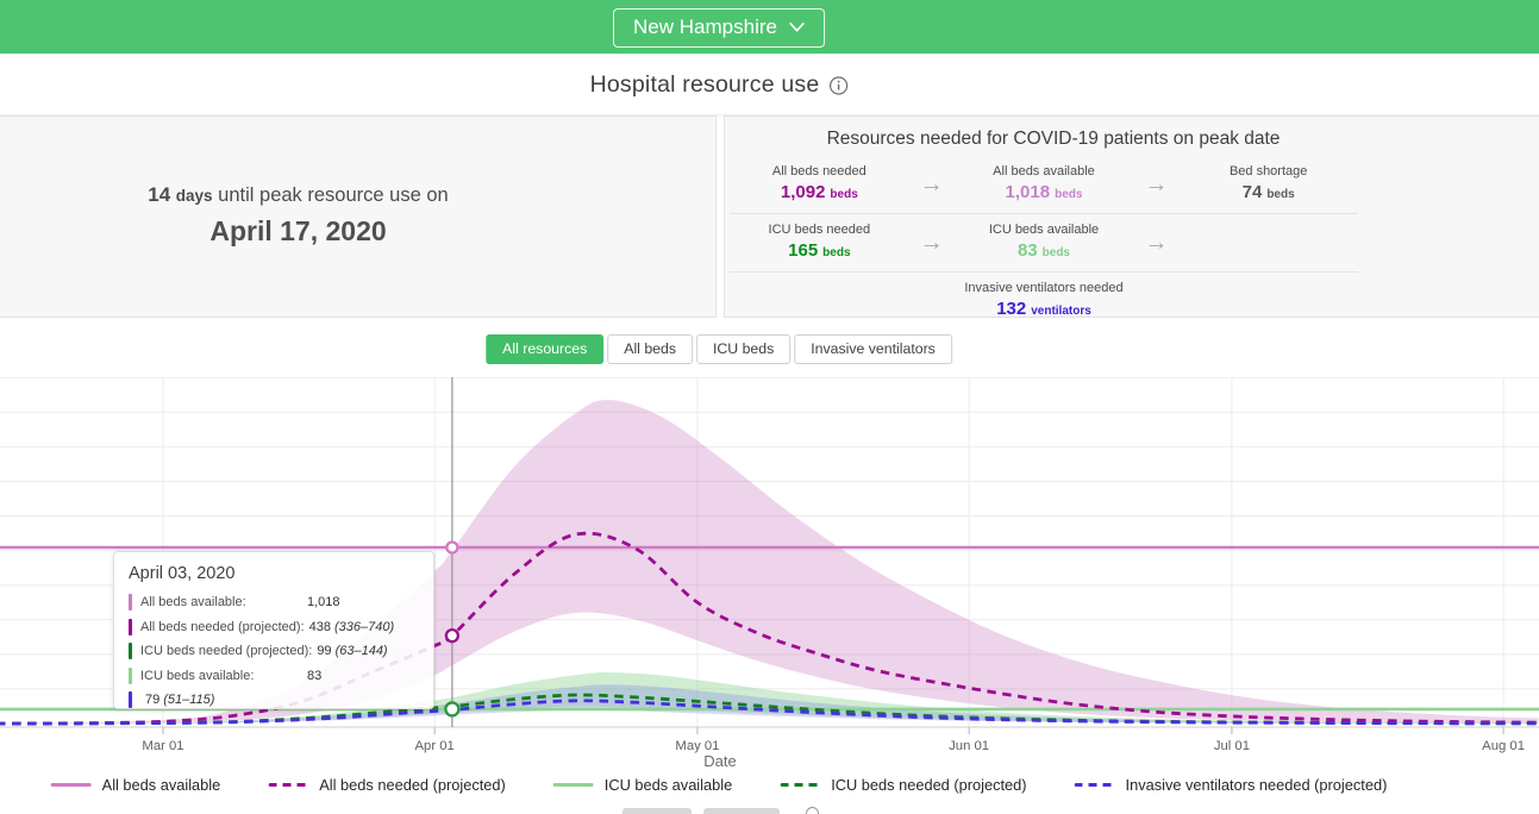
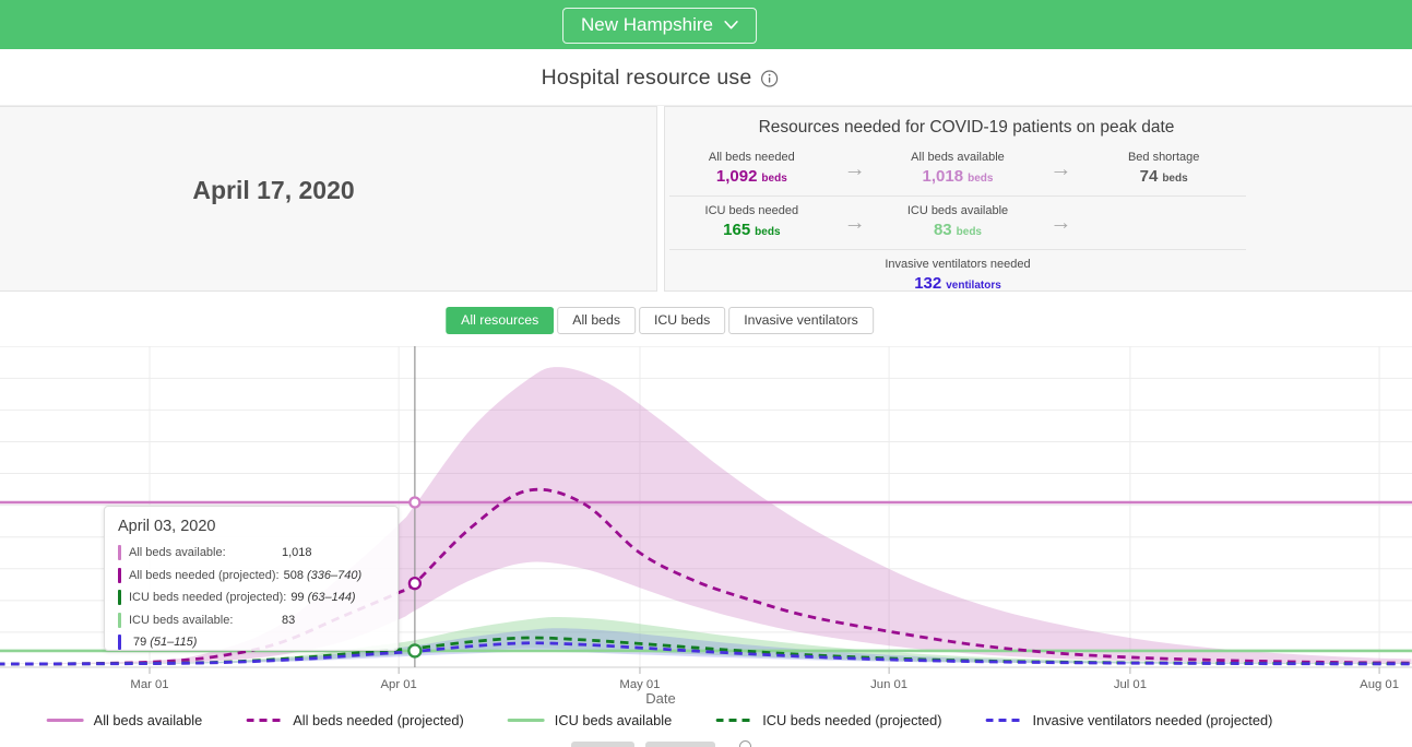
  New Hampshire
  Hospital resource use
- 14 days until peak resource use on
  April 17, 2020
  Resources needed for COVID-19 patients on peak date
  All beds needed
  1,092 beds
  →
  All beds available
  1,018 beds
  →
  Bed shortage
  74 beds
  ICU beds needed
  165 beds
  →
  ICU beds available
  83 beds
  →
  Invasive ventilators needed
  132 ventilators
  All resources
  All beds
  ICU beds
  Invasive ventilators
  Mar 01
  Apr 01
  May 01
  Jun 01
  Jul 01
  Aug 01
  Date
  April 03, 2020
  All beds available:
  1,018
  All beds needed (projected):
- 438 (336–740)
+ 508 (336–740)
  ICU beds needed (projected):
  99 (63–144)
  ICU beds available:
  83
  79 (51–115)
  All beds available
  All beds needed (projected)
  ICU beds available
  ICU beds needed (projected)
  Invasive ventilators needed (projected)
